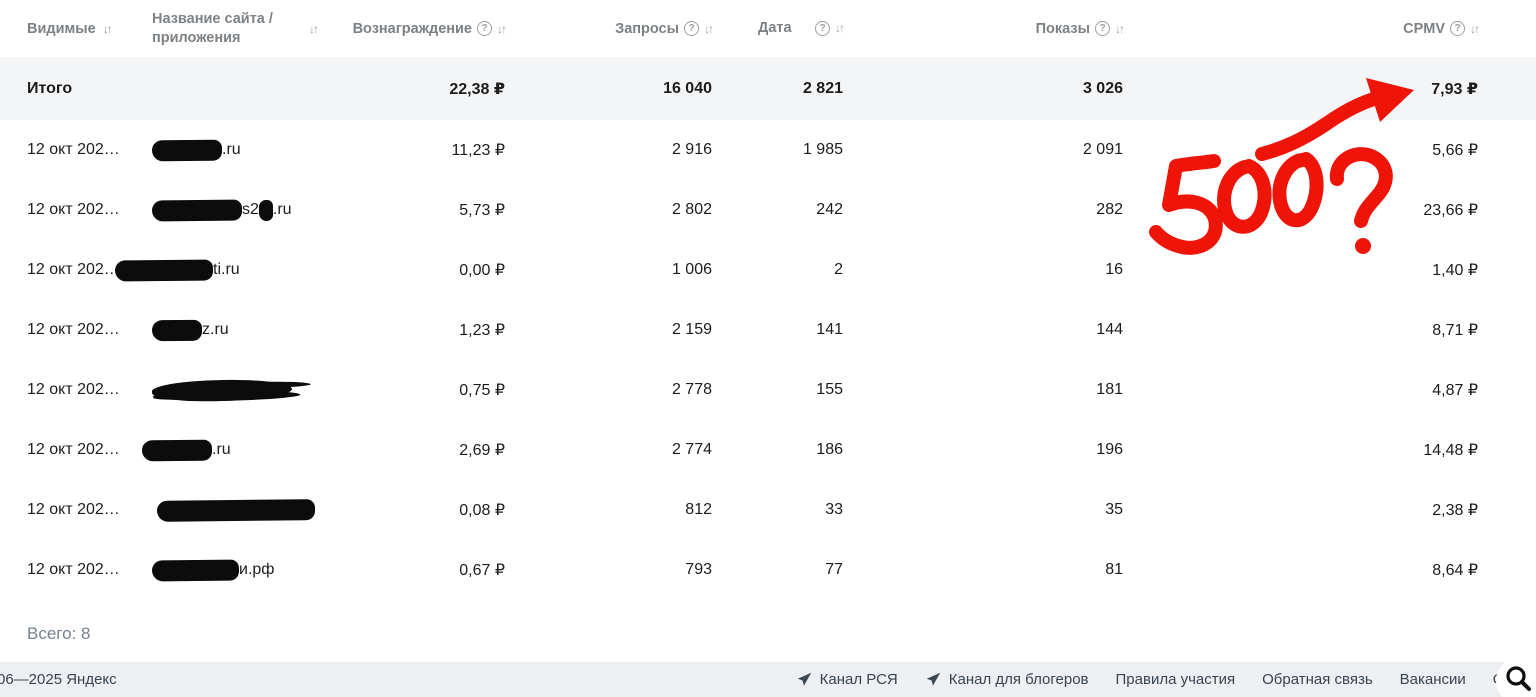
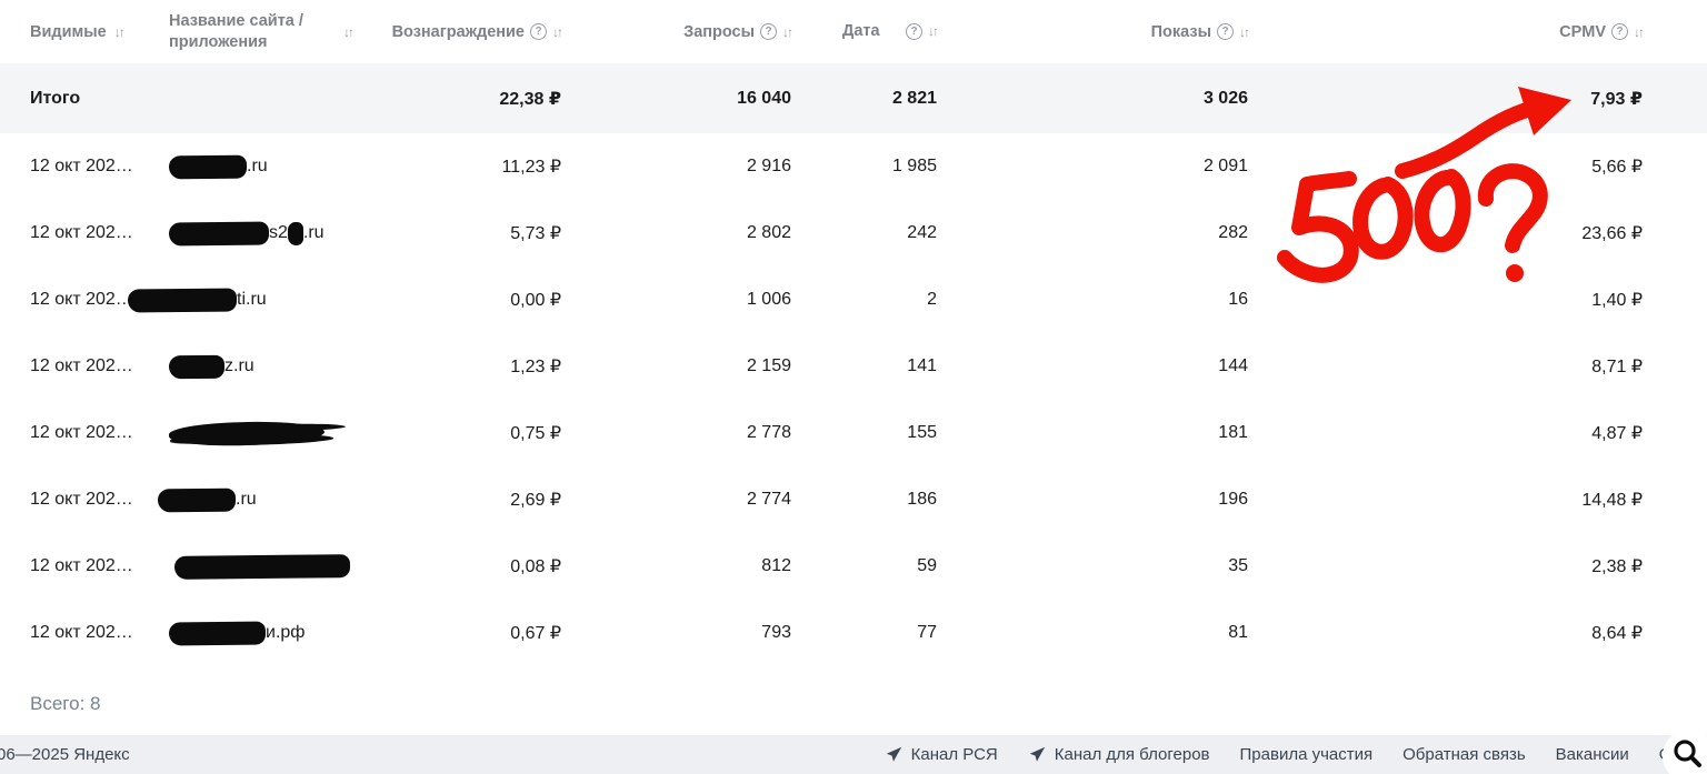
  Видимые
  ↓↑
  Название сайта / приложения
  ↓↑
  Вознаграждение
  ?
  ↓↑
  Запросы
  ?
  ↓↑
  Дата
  ?
  ↓↑
  Показы
  ?
  ↓↑
  CPMV
  ?
  ↓↑
  Итого
  22,38 ₽
  16 040
  2 821
  3 026
  7,93 ₽
  12 окт 202…
  .ru
  11,23 ₽
  2 916
  1 985
  2 091
  5,66 ₽
  12 окт 202…
  s2
  .ru
  5,73 ₽
  2 802
  242
  282
  23,66 ₽
  12 окт 202…
  ti.ru
  0,00 ₽
  1 006
  2
  16
  1,40 ₽
  12 окт 202…
  z.ru
  1,23 ₽
  2 159
  141
  144
  8,71 ₽
  12 окт 202…
  0,75 ₽
  2 778
  155
  181
  4,87 ₽
  12 окт 202…
  .ru
  2,69 ₽
  2 774
  186
  196
  14,48 ₽
  12 окт 202…
  0,08 ₽
  812
- 33
+ 59
  35
  2,38 ₽
  12 окт 202…
  и.рф
  0,67 ₽
  793
  77
  81
  8,64 ₽
  Всего: 8
  06—2025 Яндекс
  Канал РСЯ
  Канал для блогеров
  Правила участия
  Обратная связь
  Вакансии
